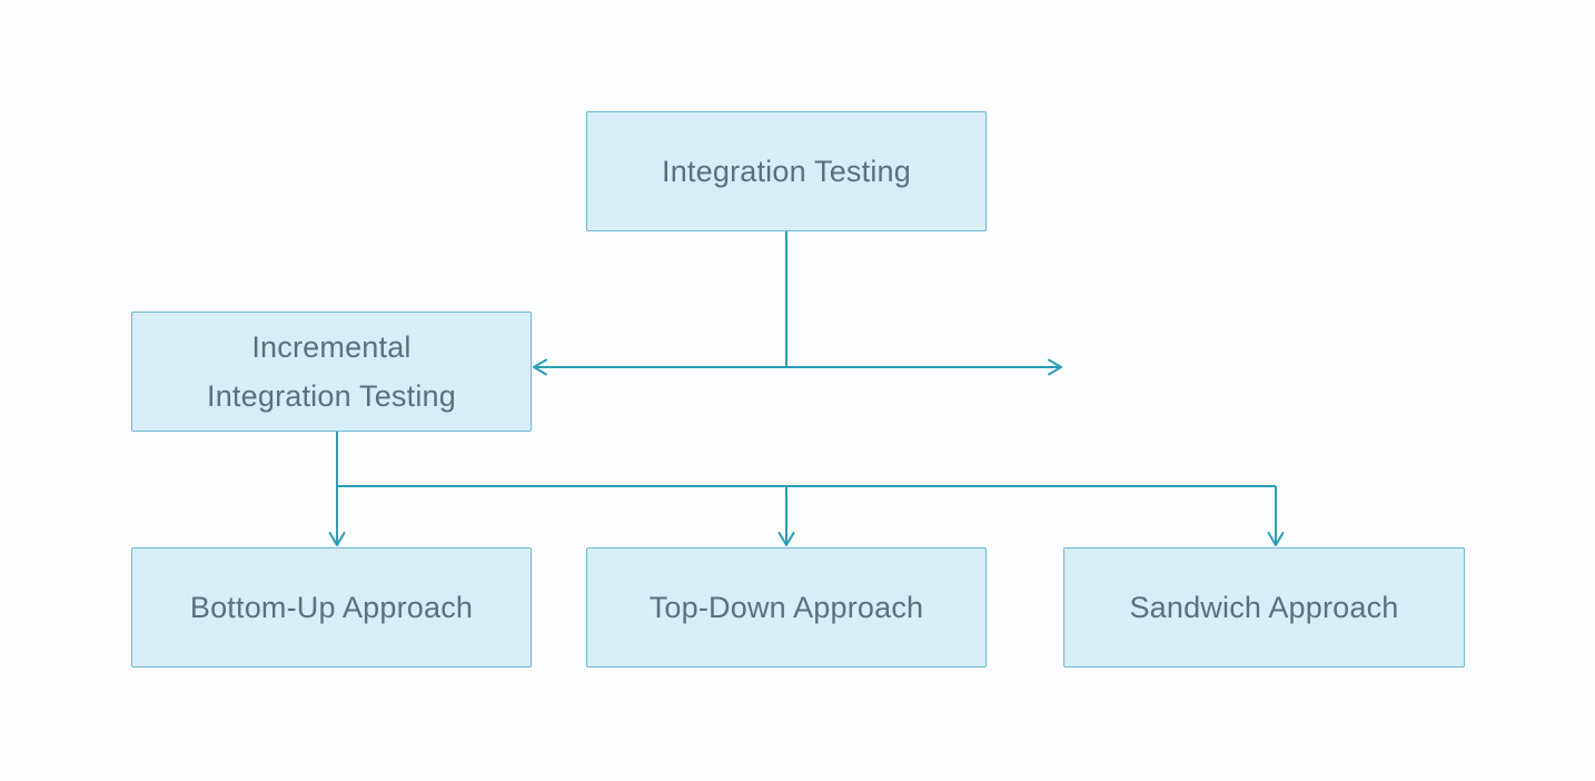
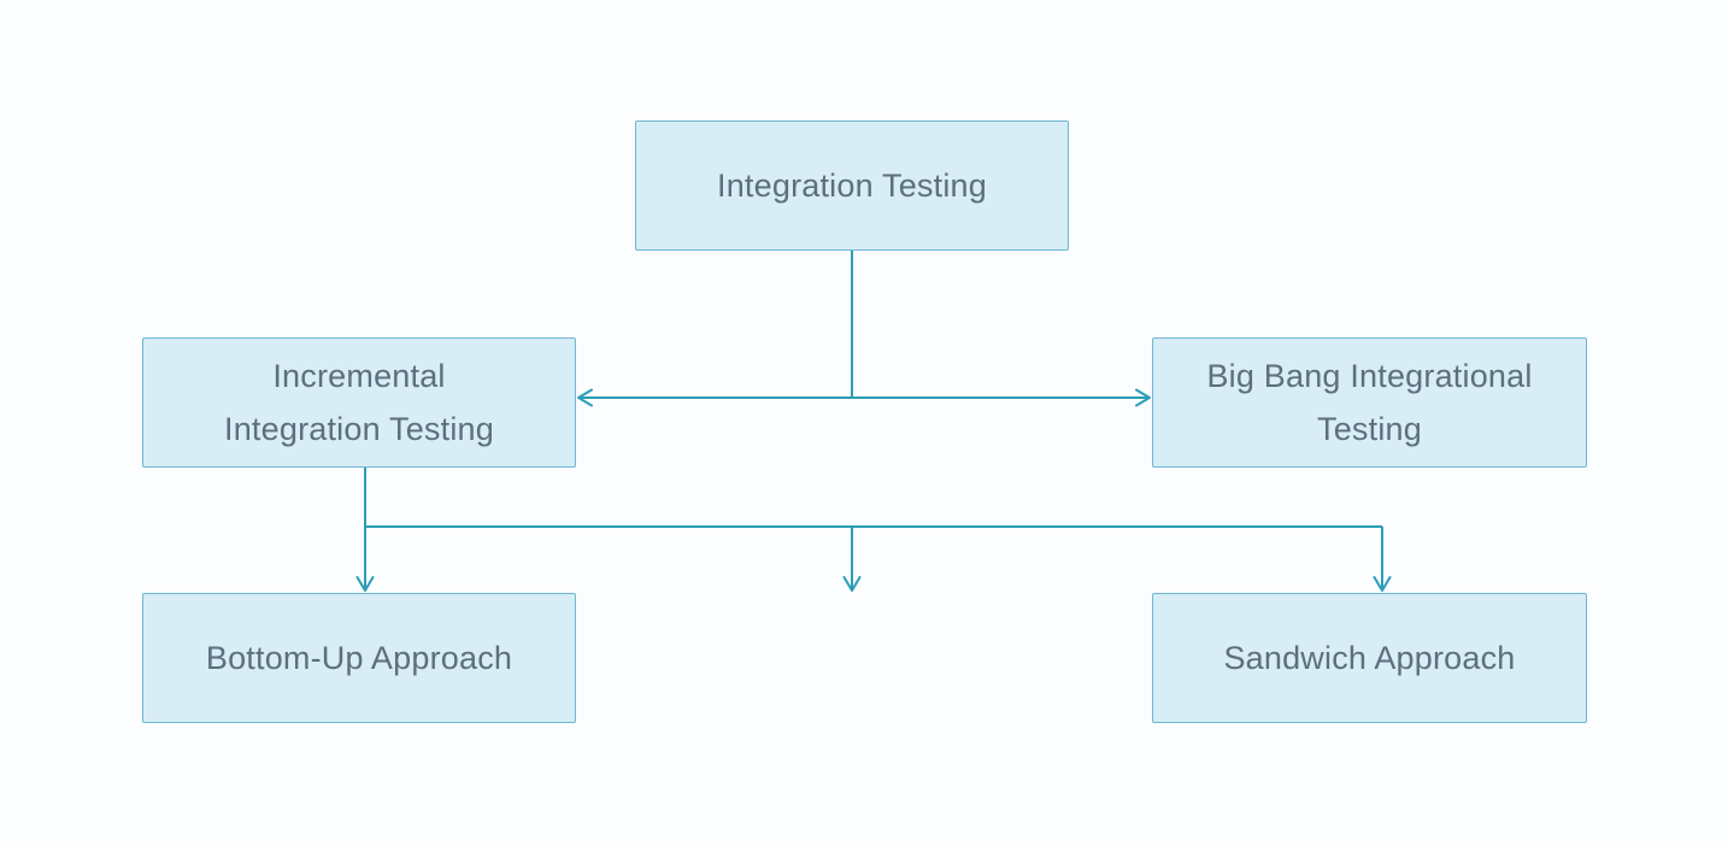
  Integration Testing
  Incremental
  Integration Testing
+ Big Bang Integrational
+ Testing
  Bottom-Up Approach
- Top-Down Approach
  Sandwich Approach
